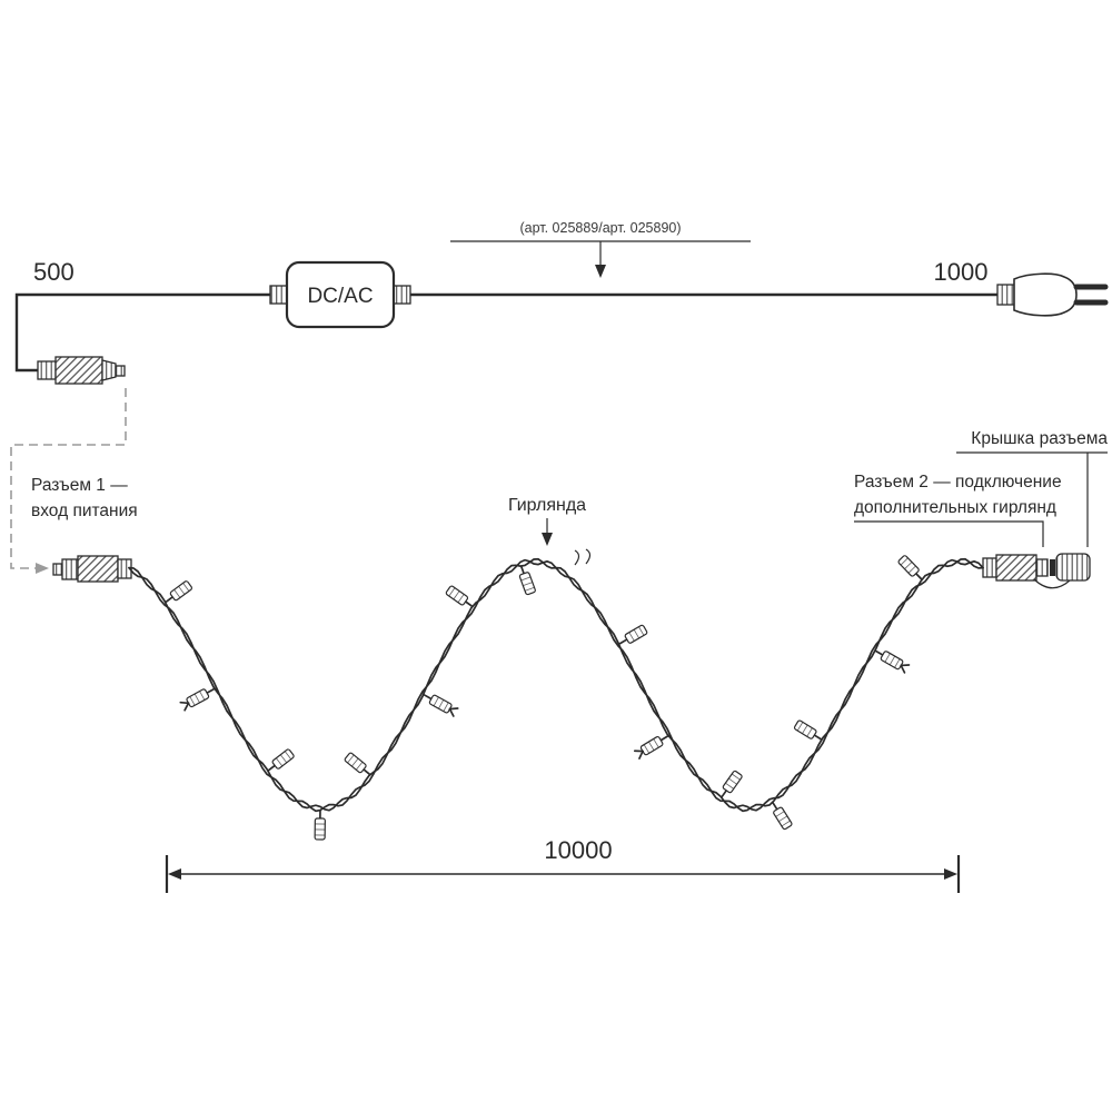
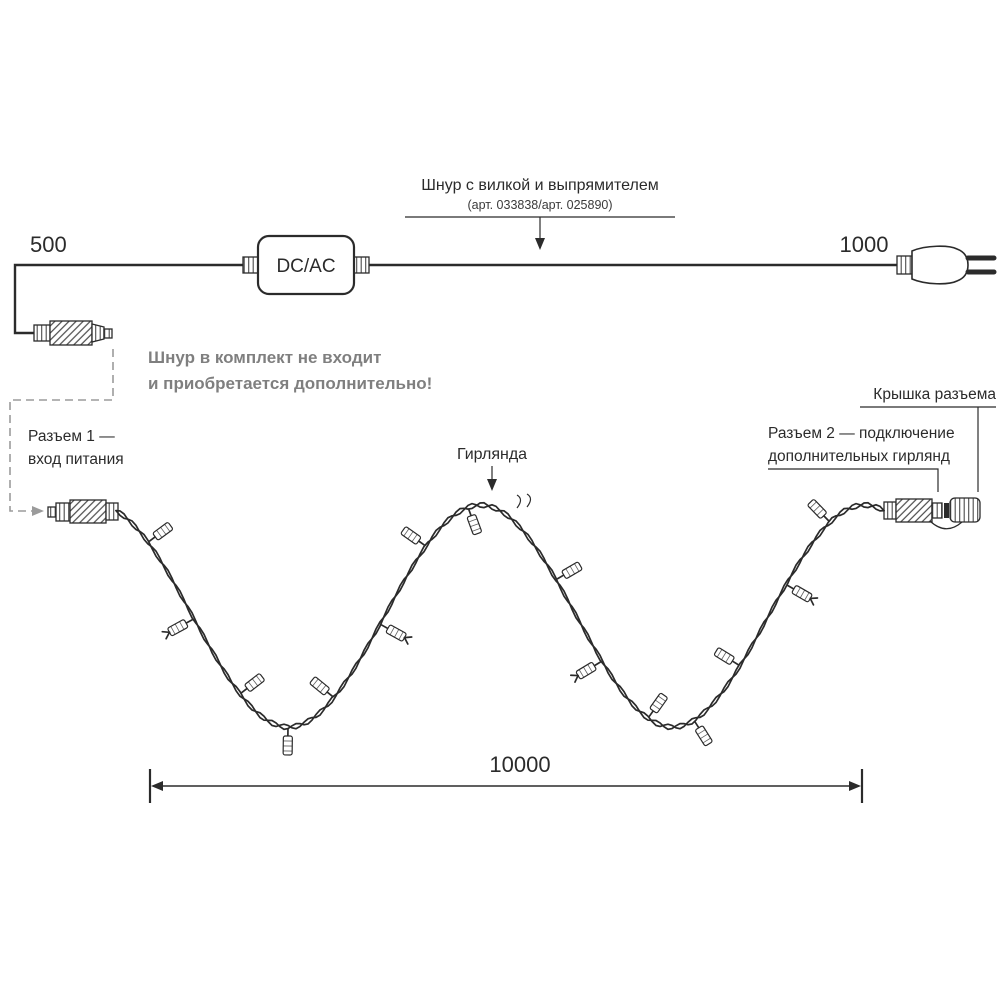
  DC/AC
  500
  1000
+ Шнур с вилкой и выпрямителем
- (арт. 025889/арт. 025890)
+ (арт. 033838/арт. 025890)
+ Шнур в комплект не входит
+ и приобретается дополнительно!
  Разъем 1 —
  вход питания
  Гирлянда
  Крышка разъема
  Разъем 2 — подключение
  дополнительных гирлянд
  10000
